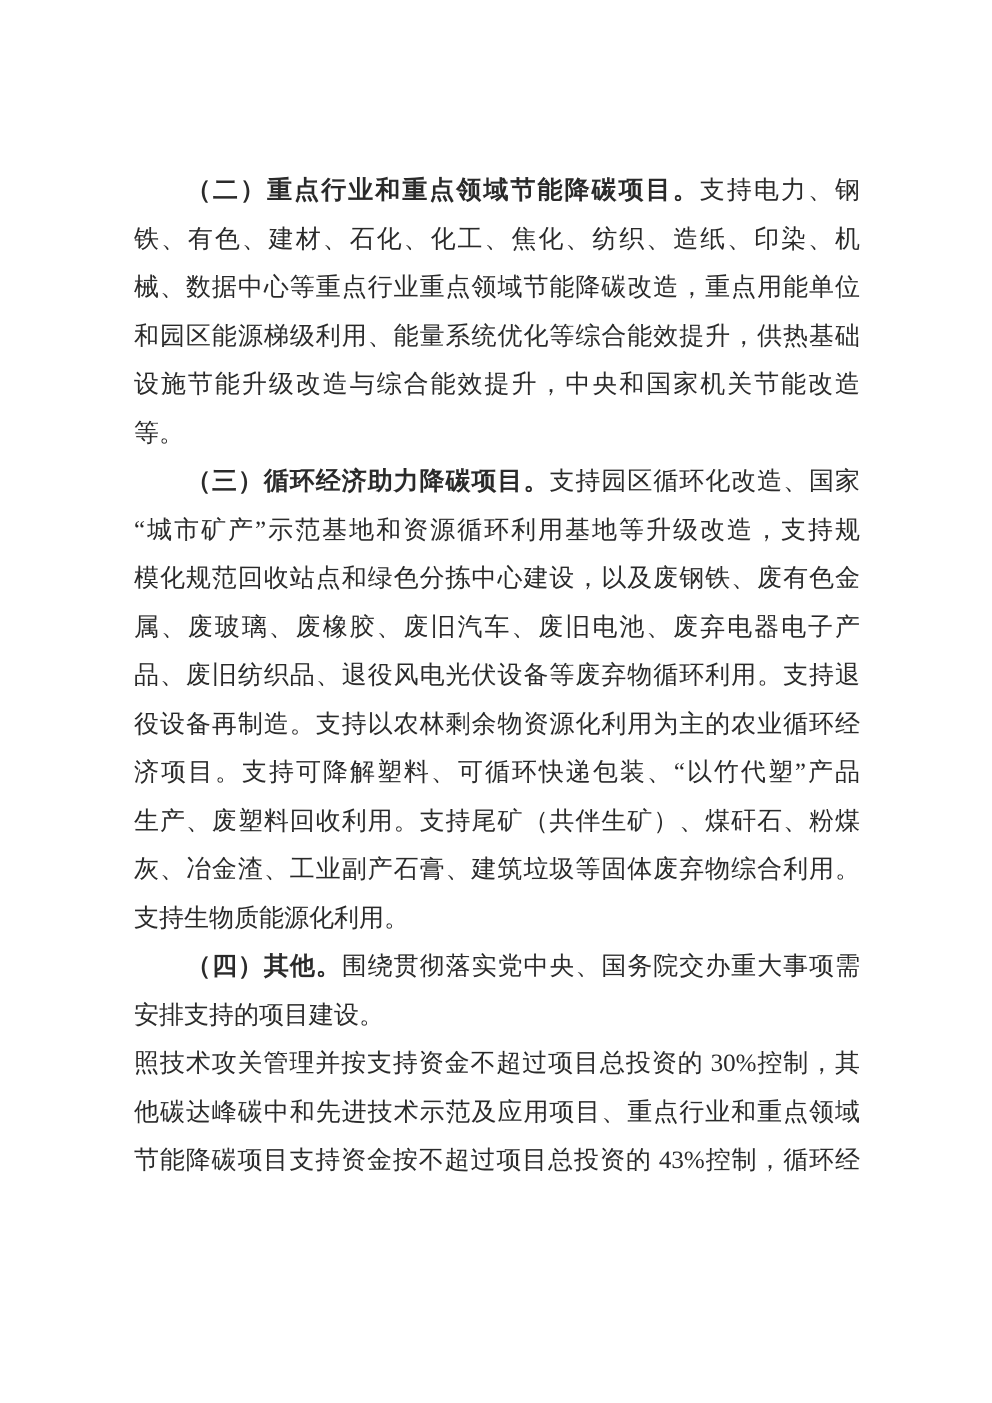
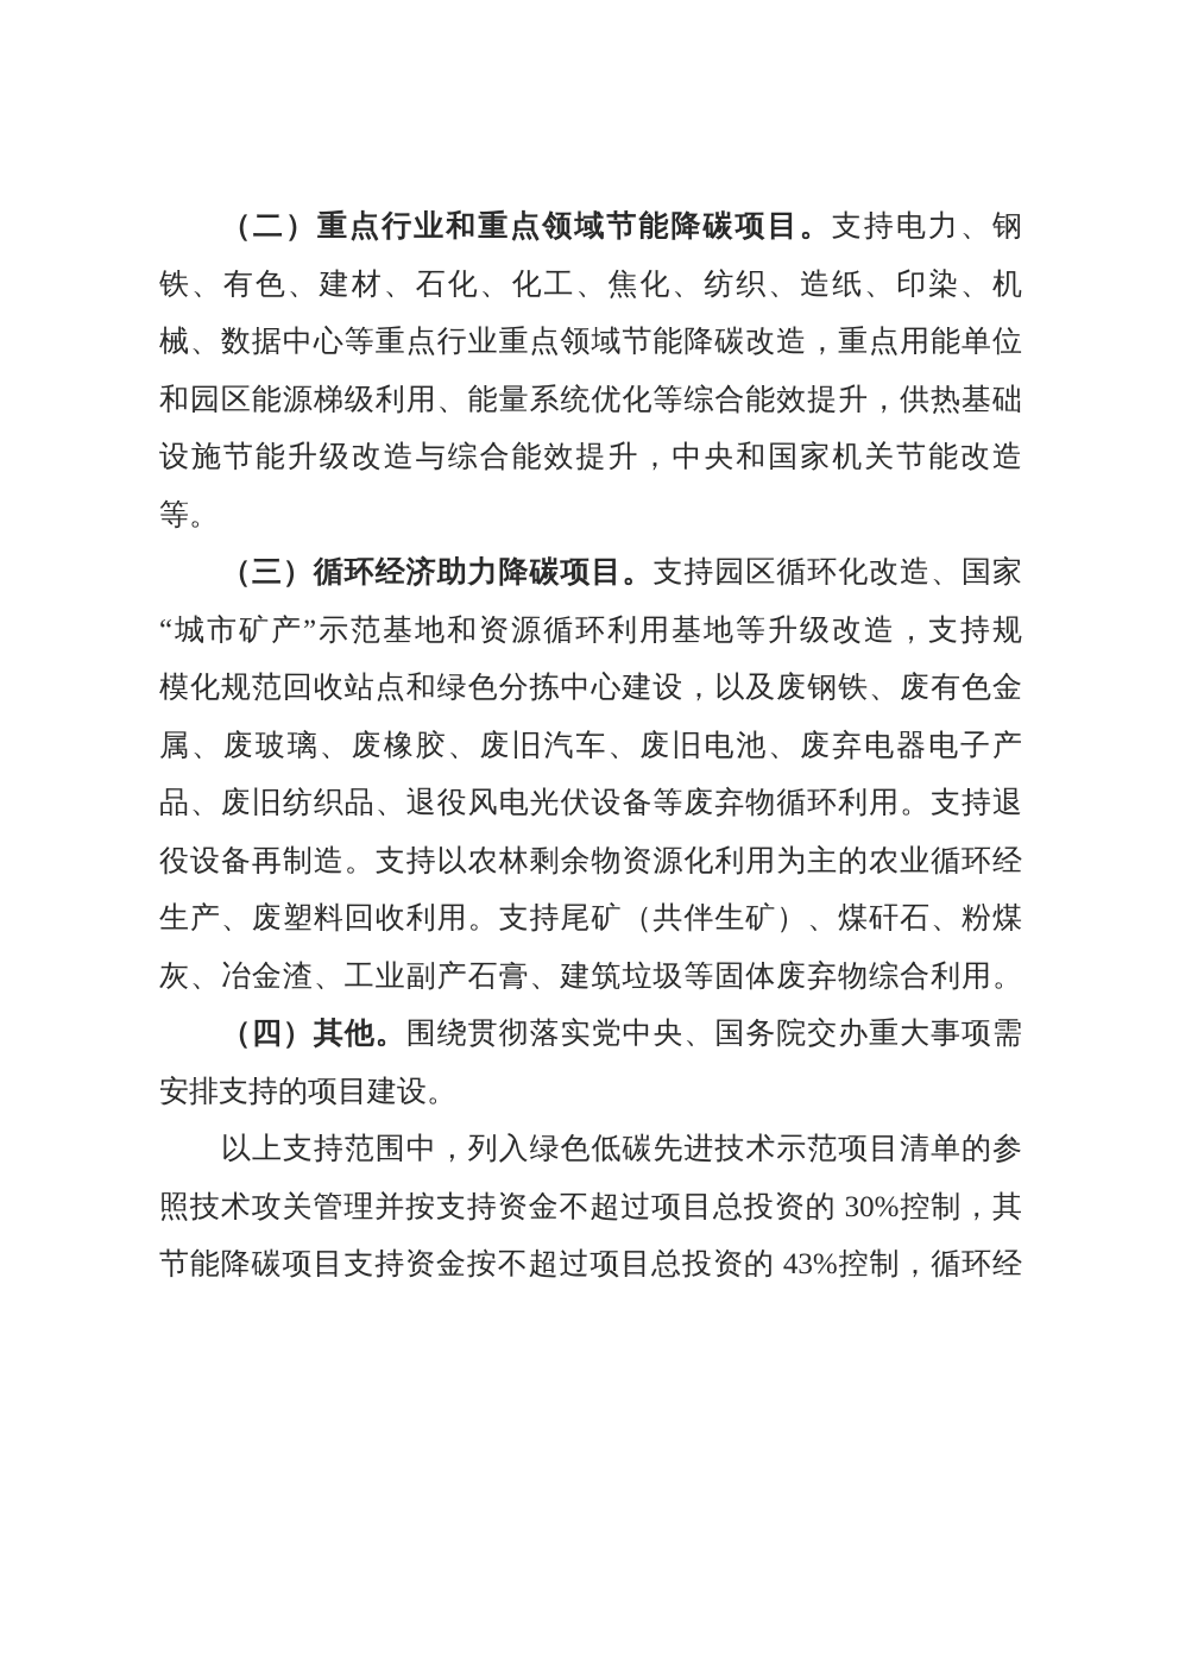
  （二）重点行业和重点领域节能降碳项目。支持电力、钢
  铁、有色、建材、石化、化工、焦化、纺织、造纸、印染、机
  械、数据中心等重点行业重点领域节能降碳改造，重点用能单位
  和园区能源梯级利用、能量系统优化等综合能效提升，供热基础
  设施节能升级改造与综合能效提升，中央和国家机关节能改造
  等。
  （三）循环经济助力降碳项目。支持园区循环化改造、国家
  “城市矿产”示范基地和资源循环利用基地等升级改造，支持规
  模化规范回收站点和绿色分拣中心建设，以及废钢铁、废有色金
  属、废玻璃、废橡胶、废旧汽车、废旧电池、废弃电器电子产
  品、废旧纺织品、退役风电光伏设备等废弃物循环利用。支持退
  役设备再制造。支持以农林剩余物资源化利用为主的农业循环经
- 济项目。支持可降解塑料、可循环快递包装、“以竹代塑”产品
  生产、废塑料回收利用。支持尾矿（共伴生矿）、煤矸石、粉煤
  灰、冶金渣、工业副产石膏、建筑垃圾等固体废弃物综合利用。
- 支持生物质能源化利用。
  （四）其他。围绕贯彻落实党中央、国务院交办重大事项需
  安排支持的项目建设。
+ 以上支持范围中，列入绿色低碳先进技术示范项目清单的参
  照技术攻关管理并按支持资金不超过项目总投资的 30%控制，其
- 他碳达峰碳中和先进技术示范及应用项目、重点行业和重点领域
  节能降碳项目支持资金按不超过项目总投资的 43%控制，循环经
